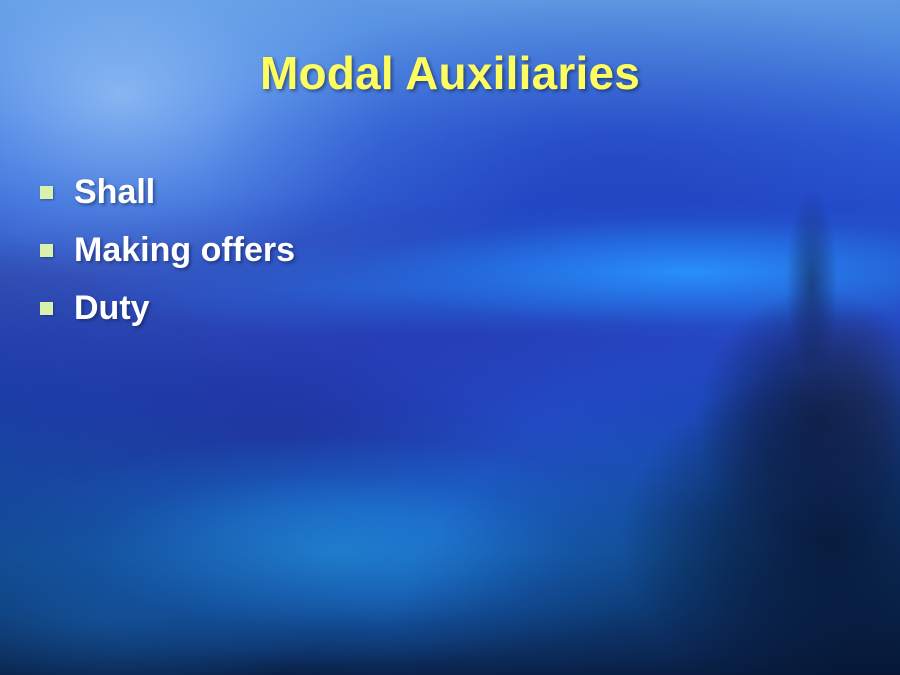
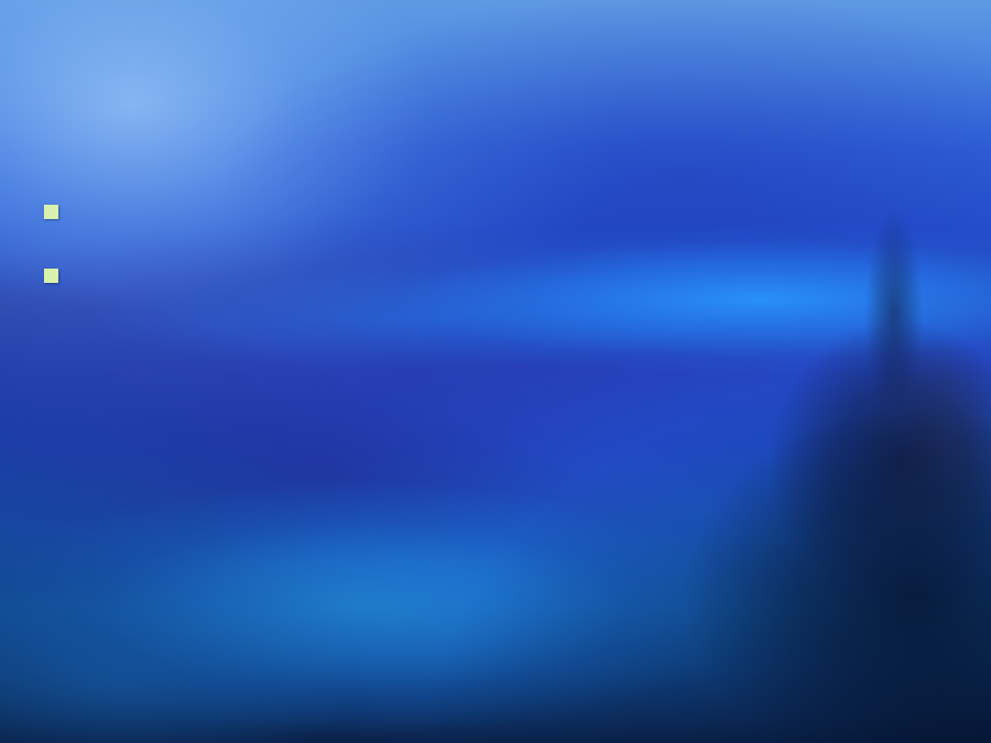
- Modal Auxiliaries
- Shall
- Making offers
- Duty
